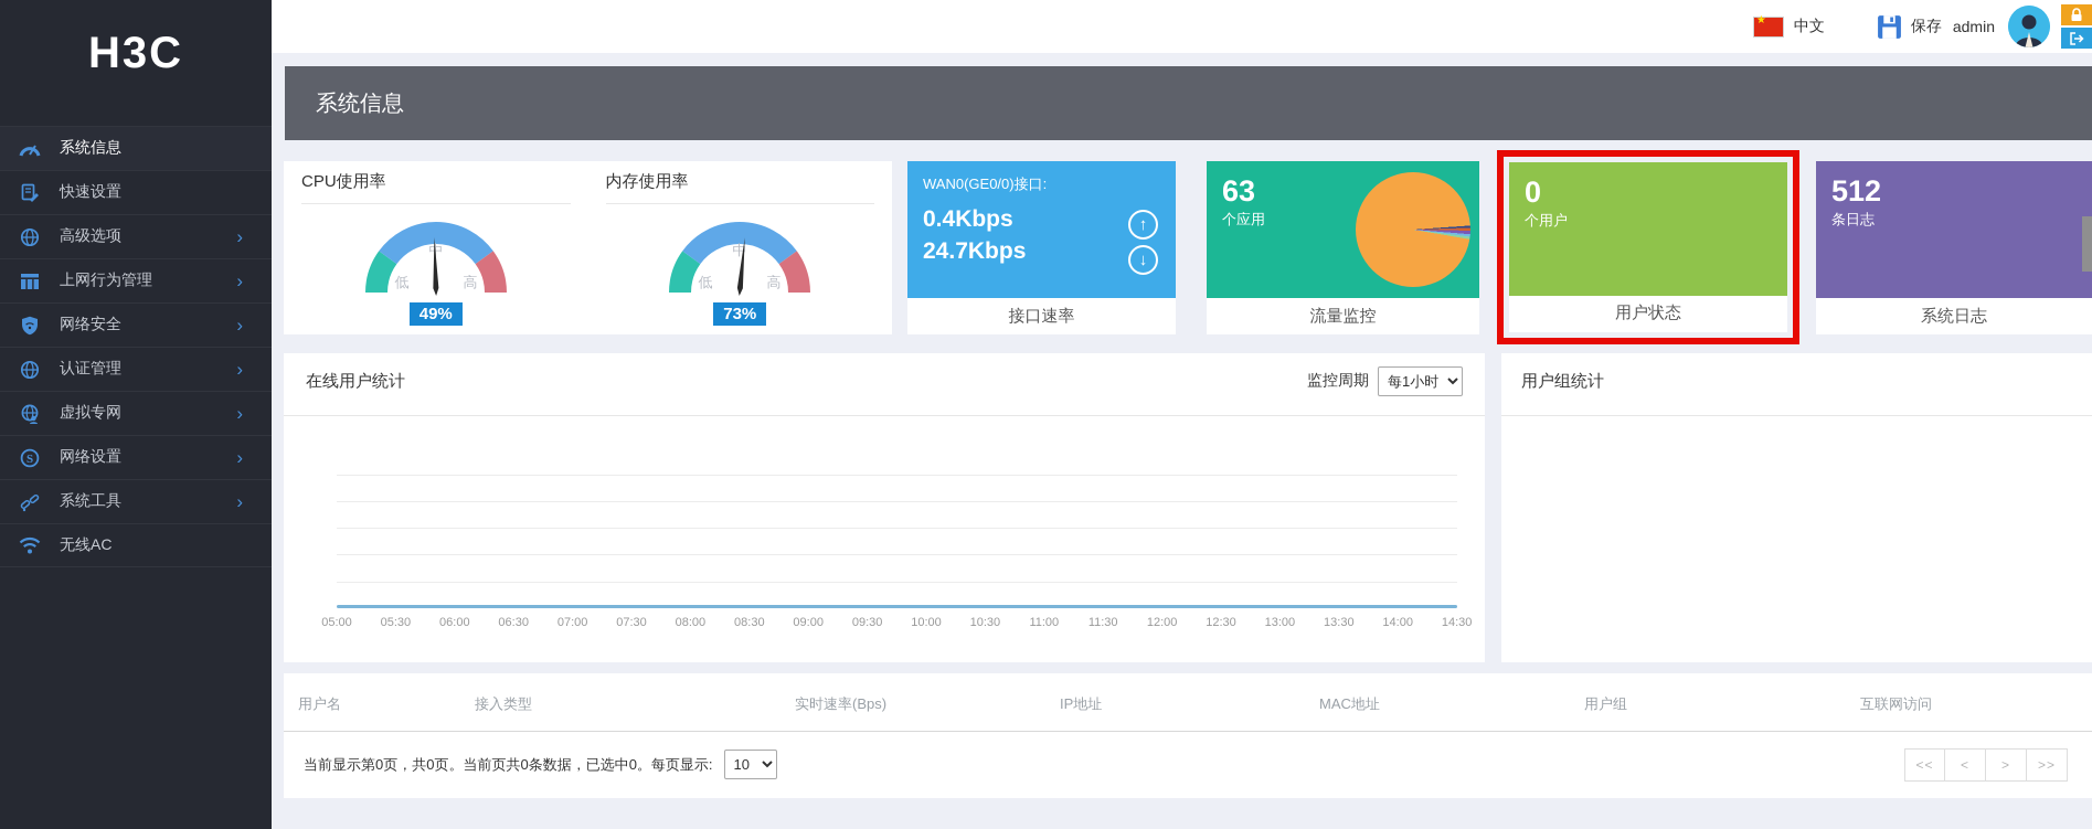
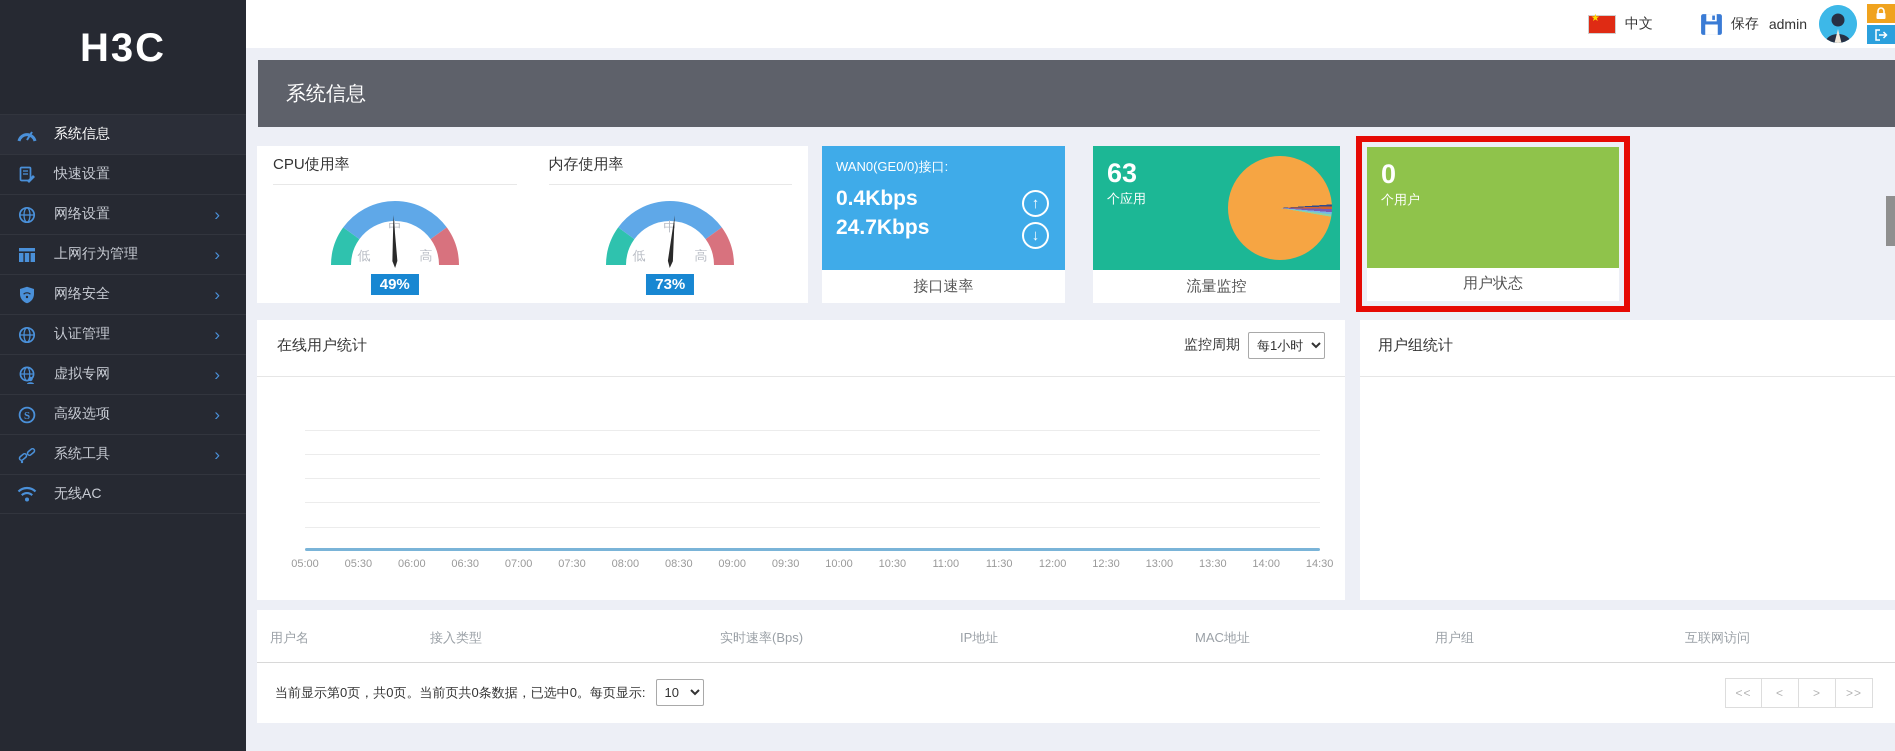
  H3C
  系统信息
  快速设置
- 高级选项
+ 网络设置
  ›
  上网行为管理
  ›
  网络安全
  ›
  认证管理
  ›
  虚拟专网
  ›
  S
- 网络设置
+ 高级选项
  ›
  系统工具
  ›
  无线AC
  中文
  保存
  admin
  系统信息
  CPU使用率
  低
  中
  高
  49%
  内存使用率
  低
  中
  高
  73%
  WAN0(GE0/0)接口:
  0.4Kbps
  24.7Kbps
  ↑
  ↓
  接口速率
  63
  个应用
  流量监控
  0
  个用户
  用户状态
- 512
- 条日志
- 系统日志
  在线用户统计
  监控周期
  每1小时
  05:00
  05:30
  06:00
  06:30
  07:00
  07:30
  08:00
  08:30
  09:00
  09:30
  10:00
  10:30
  11:00
  11:30
  12:00
  12:30
  13:00
  13:30
  14:00
  14:30
  用户组统计
  用户名
  接入类型
  实时速率(Bps)
  IP地址
  MAC地址
  用户组
  互联网访问
  当前显示第0页，共0页。当前页共0条数据，已选中0。每页显示:
  10
  <<
  <
  >
  >>
